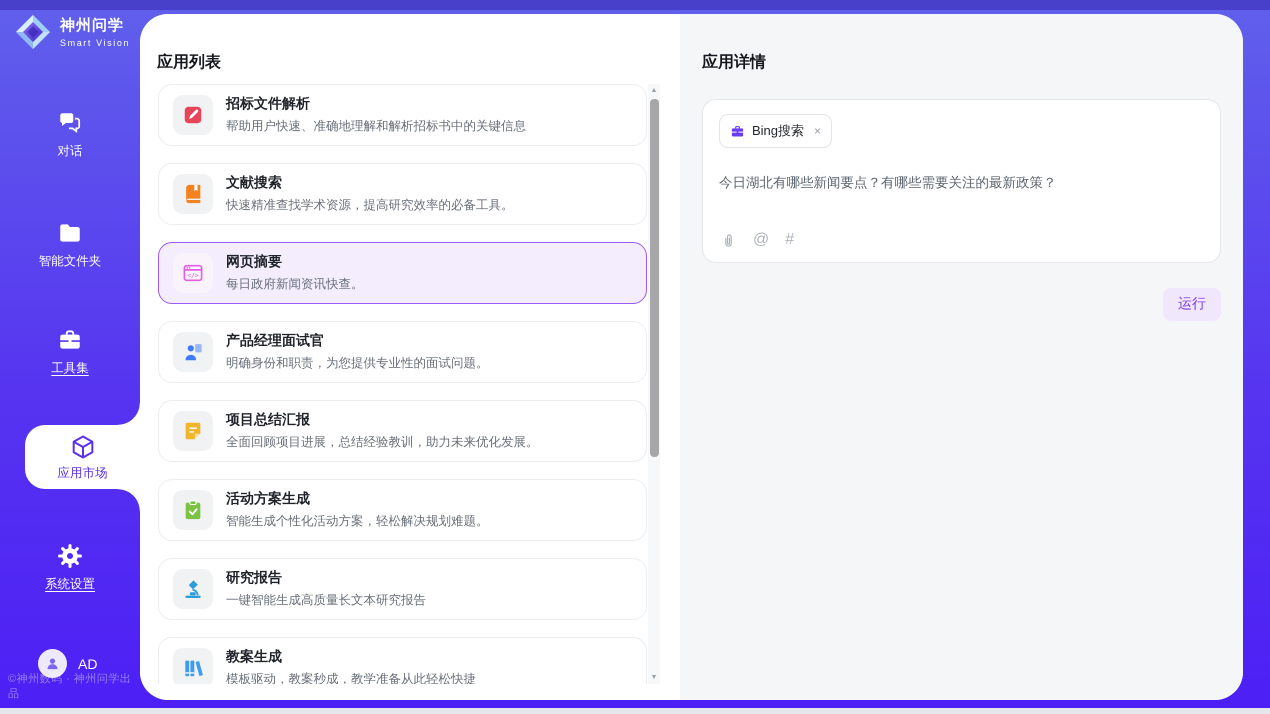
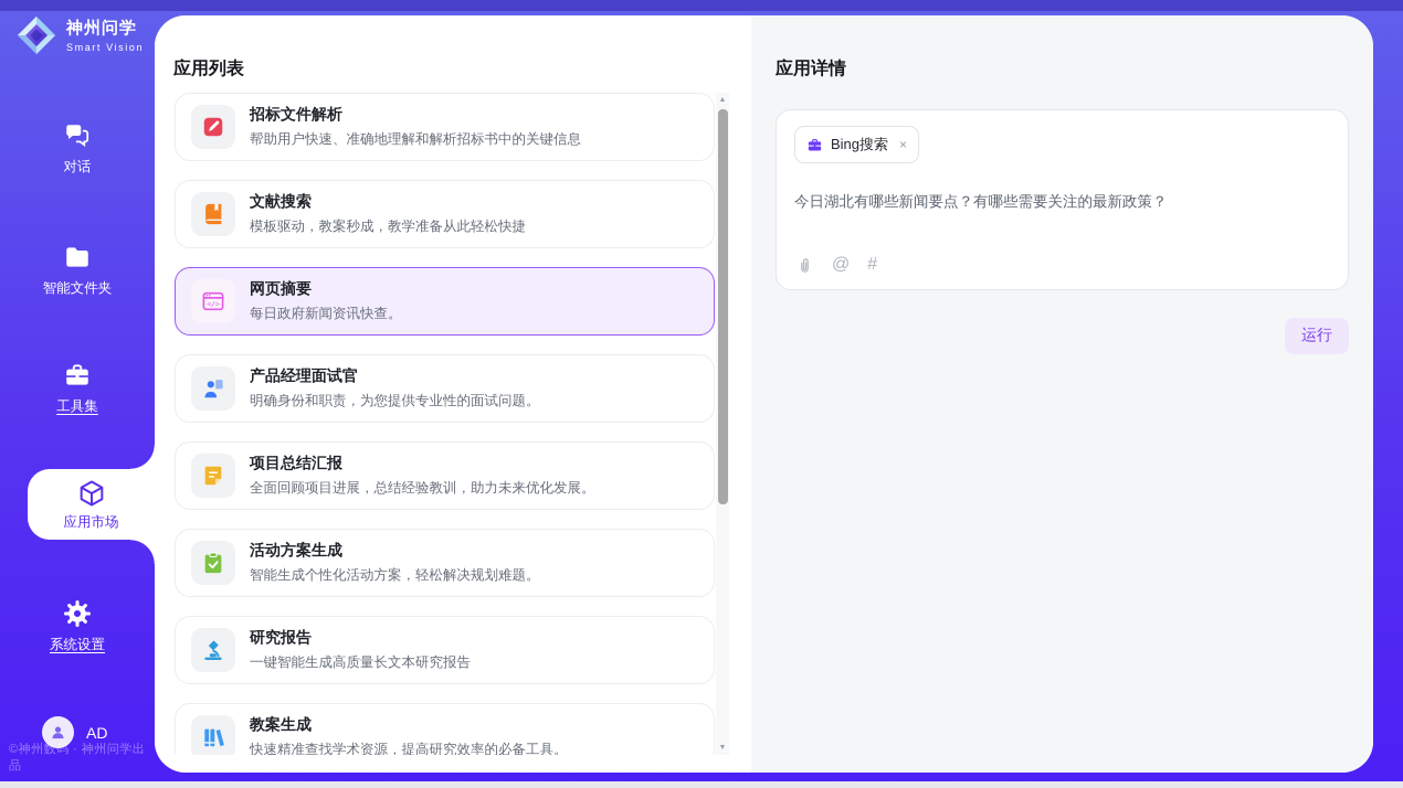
  神州问学
  Smart Vision
  对话
  智能文件夹
  工具集
  应用市场
  系统设置
  AD
  ©神州数码 · 神州问学出品
  应用列表
  招标文件解析
  帮助用户快速、准确地理解和解析招标书中的关键信息
  文献搜索
- 快速精准查找学术资源，提高研究效率的必备工具。
+ 模板驱动，教案秒成，教学准备从此轻松快捷
  网页摘要
  每日政府新闻资讯快查。
  产品经理面试官
  明确身份和职责，为您提供专业性的面试问题。
  项目总结汇报
  全面回顾项目进展，总结经验教训，助力未来优化发展。
  活动方案生成
  智能生成个性化活动方案，轻松解决规划难题。
  研究报告
  一键智能生成高质量长文本研究报告
  教案生成
- 模板驱动，教案秒成，教学准备从此轻松快捷
+ 快速精准查找学术资源，提高研究效率的必备工具。
  应用详情
  Bing搜索
  ×
  今日湖北有哪些新闻要点？有哪些需要关注的最新政策？
  @
  #
  运行
